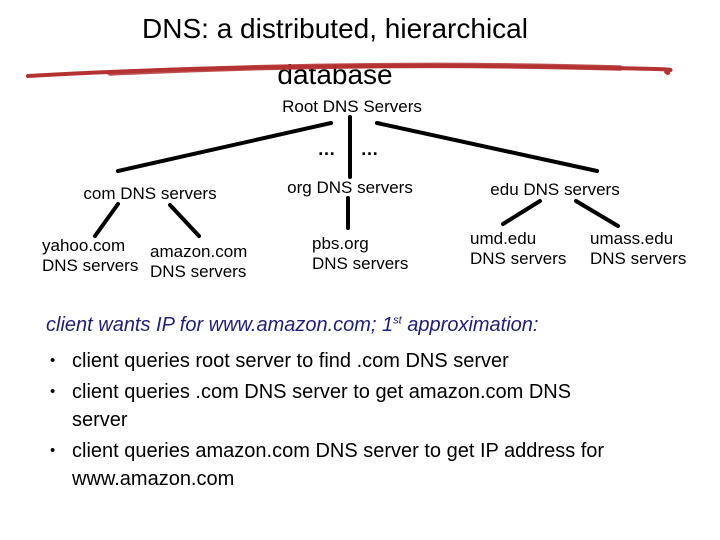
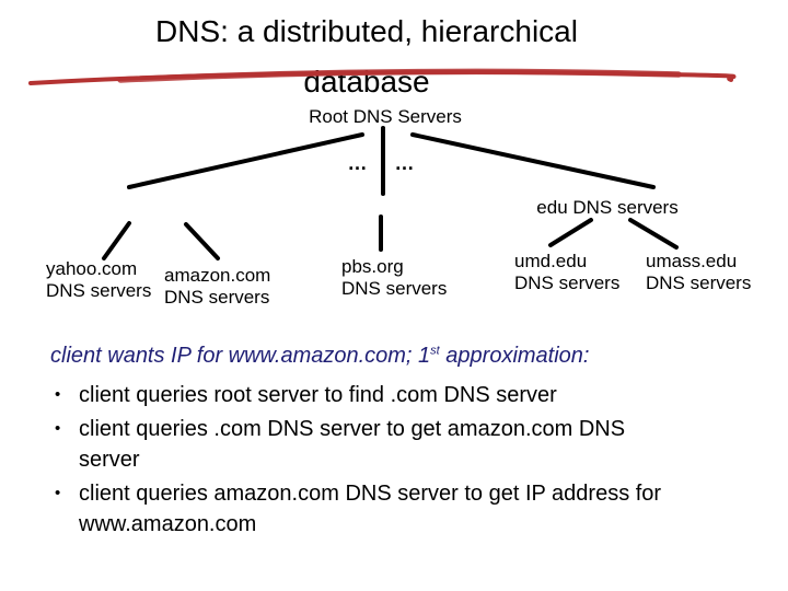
  DNS: a distributed, hierarchical
  database
  Root DNS Servers
  …
  …
- com DNS servers
- org DNS servers
  edu DNS servers
  yahoo.com
  DNS servers
  amazon.com
  DNS servers
  pbs.org
  DNS servers
  umd.edu
  DNS servers
  umass.edu
  DNS servers
  client wants IP for www.amazon.com; 1st approximation:
  •
  client queries root server to find .com DNS server
  •
  client queries .com DNS server to get amazon.com DNS
  server
  •
  client queries amazon.com DNS server to get IP address for
  www.amazon.com
